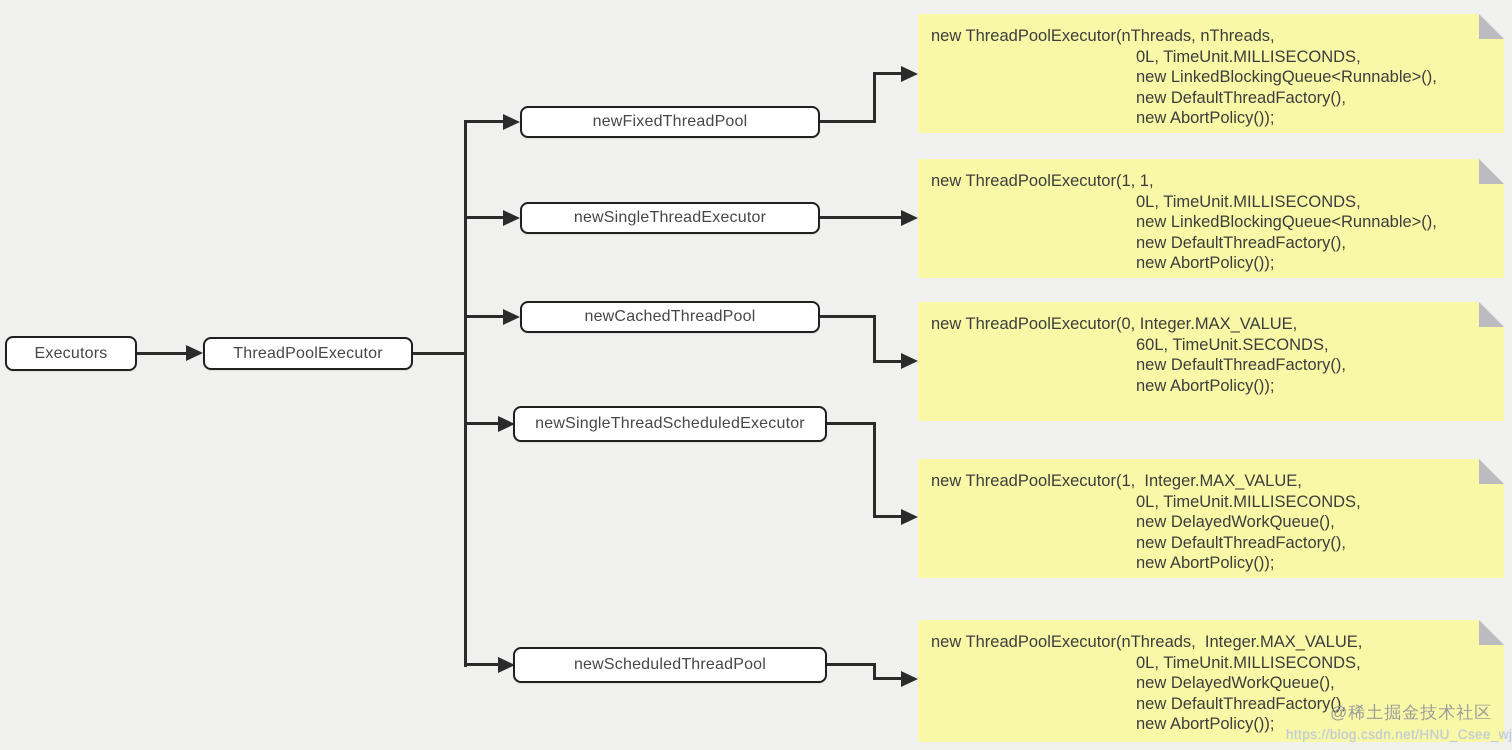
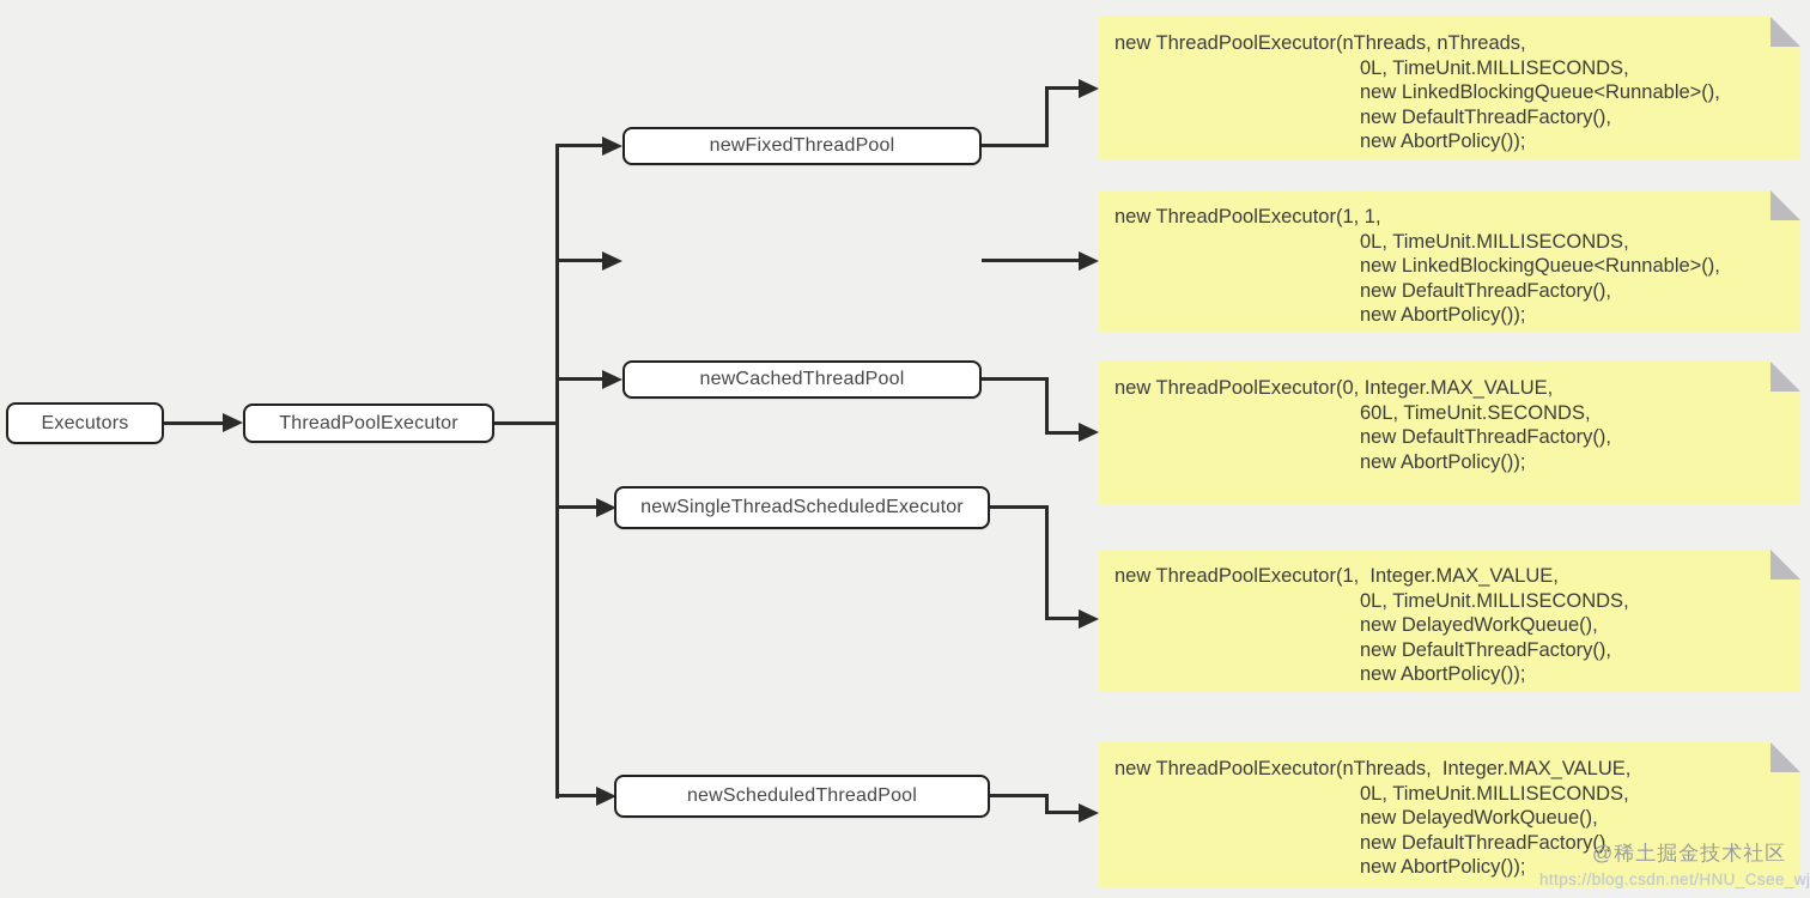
  Executors
  ThreadPoolExecutor
  newFixedThreadPool
- newSingleThreadExecutor
  newCachedThreadPool
  newSingleThreadScheduledExecutor
  newScheduledThreadPool
  new ThreadPoolExecutor(nThreads, nThreads,
  0L, TimeUnit.MILLISECONDS,
  new LinkedBlockingQueue<Runnable>(),
  new DefaultThreadFactory(),
  new AbortPolicy());
  new ThreadPoolExecutor(1, 1,
  0L, TimeUnit.MILLISECONDS,
  new LinkedBlockingQueue<Runnable>(),
  new DefaultThreadFactory(),
  new AbortPolicy());
  new ThreadPoolExecutor(0, Integer.MAX_VALUE,
  60L, TimeUnit.SECONDS,
  new DefaultThreadFactory(),
  new AbortPolicy());
  new ThreadPoolExecutor(1, Integer.MAX_VALUE,
  0L, TimeUnit.MILLISECONDS,
  new DelayedWorkQueue(),
  new DefaultThreadFactory(),
  new AbortPolicy());
  new ThreadPoolExecutor(nThreads, Integer.MAX_VALUE,
  0L, TimeUnit.MILLISECONDS,
  new DelayedWorkQueue(),
  new DefaultThreadFactory(),
  new AbortPolicy());
  @稀土掘金技术社区
  https://blog.csdn.net/HNU_Csee_wj
